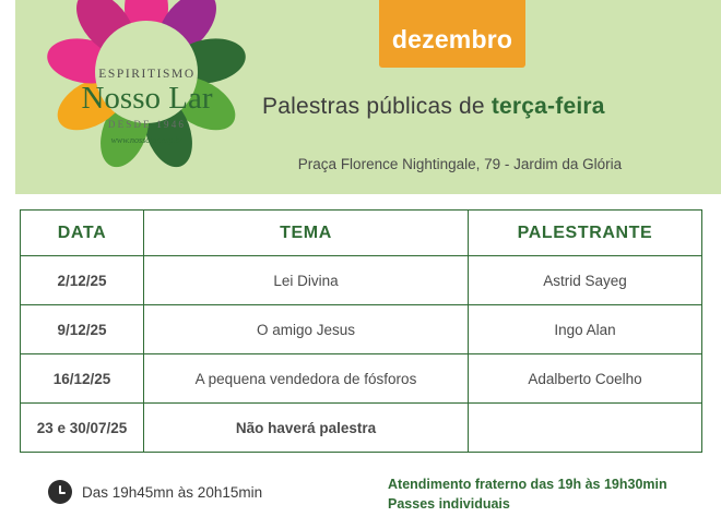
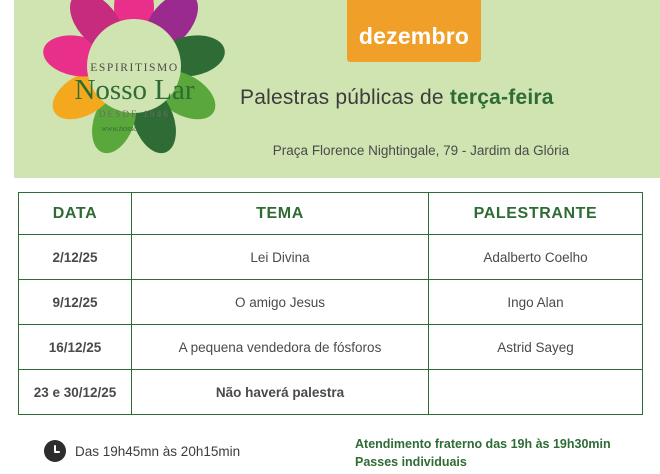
  ESPIRITISMO
  Nosso Lar
  DESDE 1946
  www.nossolar.esp.br
  dezembro
  Palestras públicas de terça-feira
  Praça Florence Nightingale, 79 - Jardim da Glória
  DATA	TEMA	PALESTRANTE
- 2/12/25	Lei Divina	Astrid Sayeg
+ 2/12/25	Lei Divina	Adalberto Coelho
  9/12/25	O amigo Jesus	Ingo Alan
- 16/12/25	A pequena vendedora de fósforos	Adalberto Coelho
+ 16/12/25	A pequena vendedora de fósforos	Astrid Sayeg
- 23 e 30/07/25	Não haverá palestra
+ 23 e 30/12/25	Não haverá palestra
  Das 19h45mn às 20h15min
  Atendimento fraterno das 19h às 19h30min
  Passes individuais
